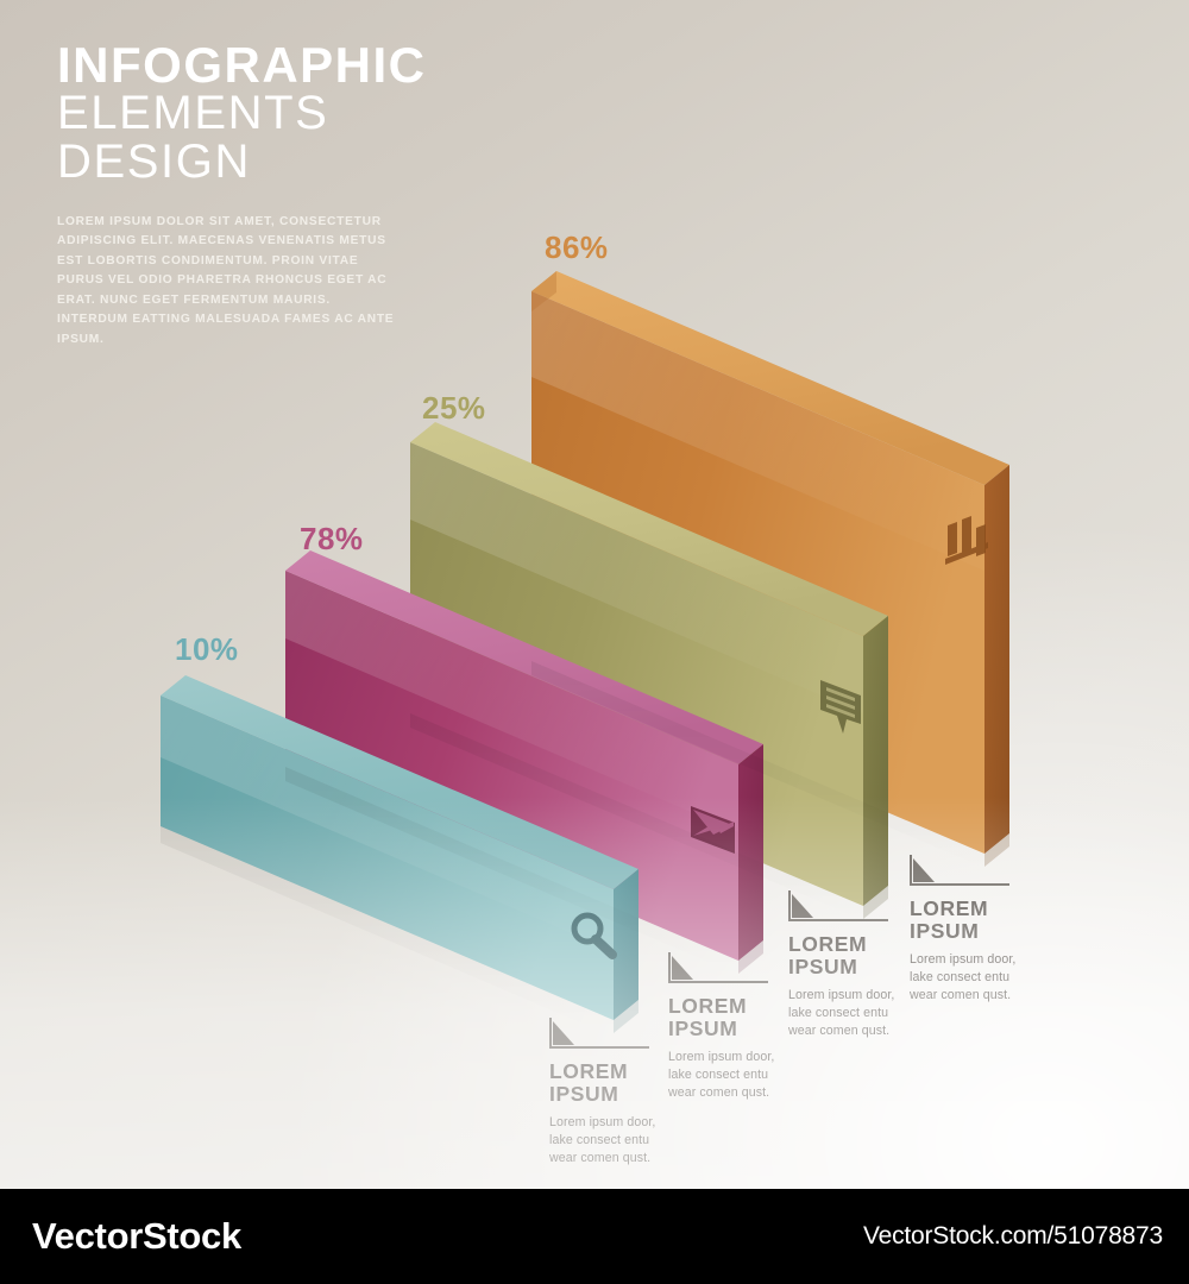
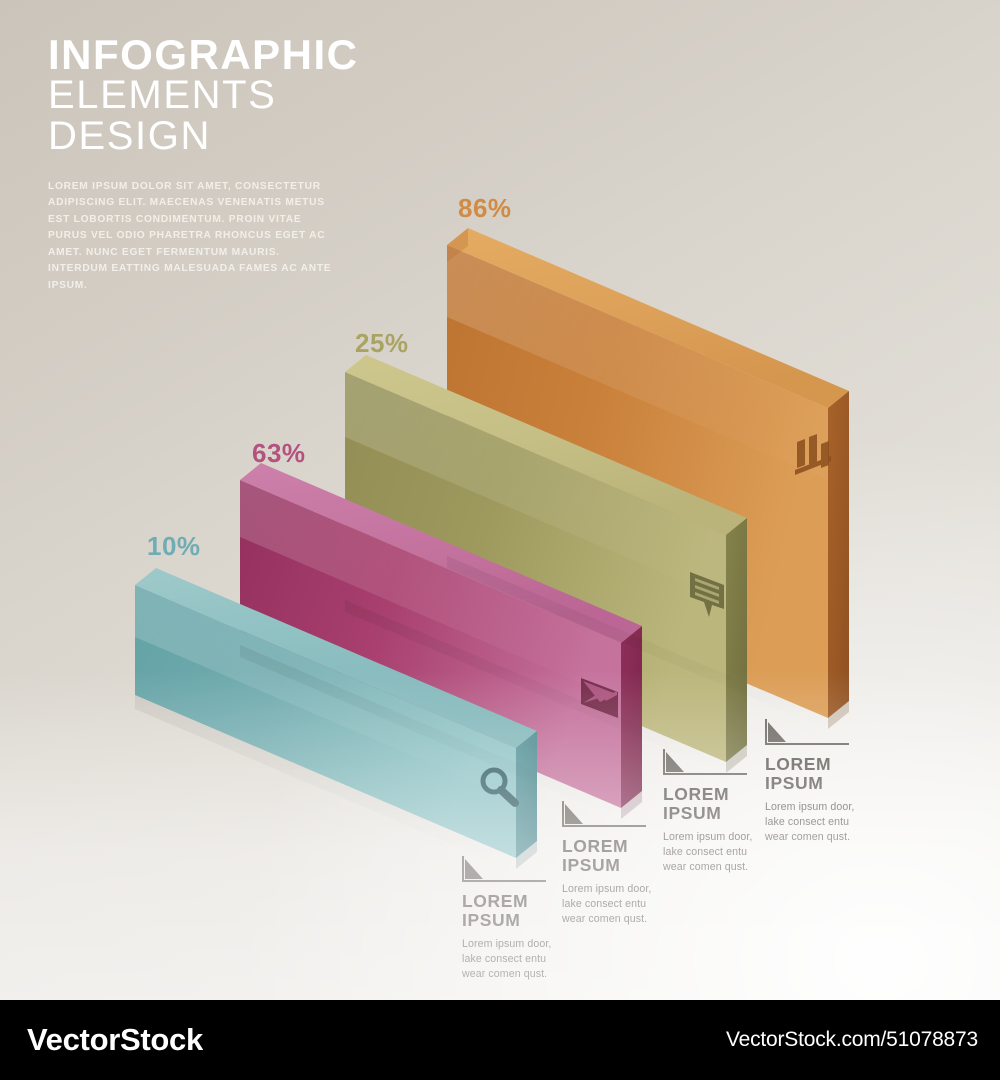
  INFOGRAPHIC
  ELEMENTS
  DESIGN
- LOREM IPSUM DOLOR SIT AMET, CONSECTETUR ADIPISCING ELIT. MAECENAS VENENATIS METUS EST LOBORTIS CONDIMENTUM. PROIN VITAE PURUS VEL ODIO PHARETRA RHONCUS EGET AC ERAT. NUNC EGET FERMENTUM MAURIS. INTERDUM EATTING MALESUADA FAMES AC ANTE IPSUM.
+ LOREM IPSUM DOLOR SIT AMET, CONSECTETUR ADIPISCING ELIT. MAECENAS VENENATIS METUS EST LOBORTIS CONDIMENTUM. PROIN VITAE PURUS VEL ODIO PHARETRA RHONCUS EGET AC AMET. NUNC EGET FERMENTUM MAURIS. INTERDUM EATTING MALESUADA FAMES AC ANTE IPSUM.
  10%
- 78%
+ 63%
  25%
  86%
  VectorStock
  VectorStock.com/51078873
